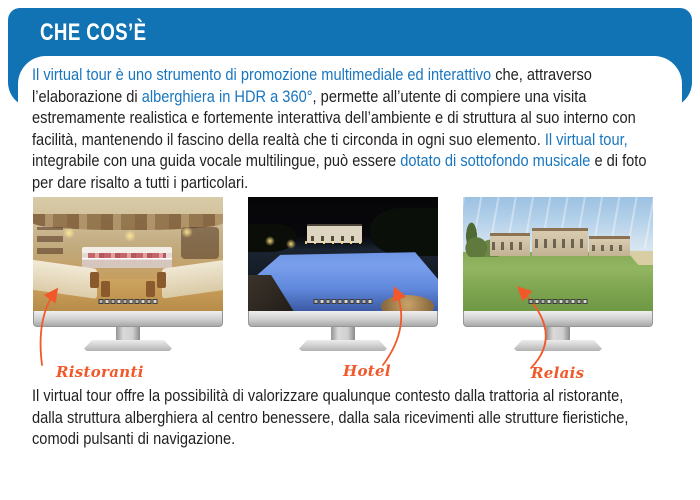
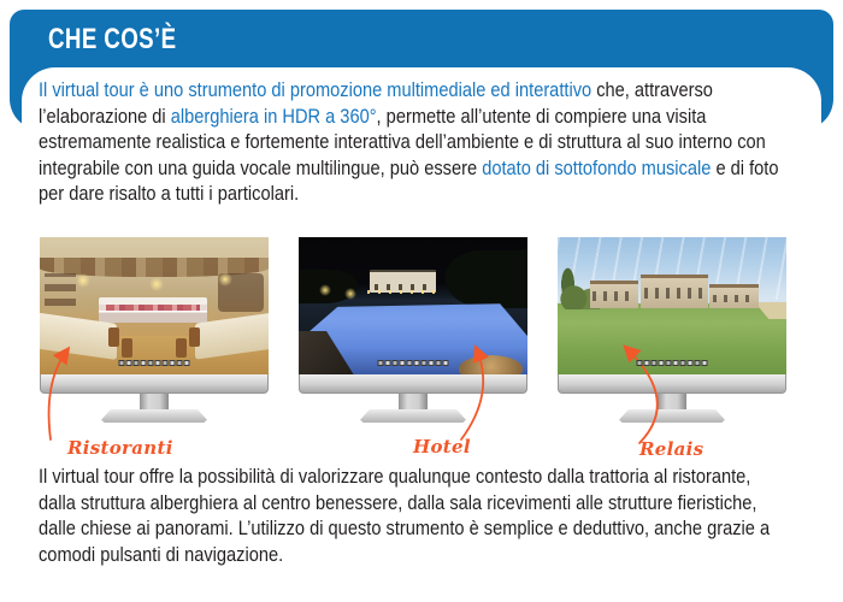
  CHE COS’È
  Il virtual tour è uno strumento di promozione multimediale ed interattivo che, attraverso
  l’elaborazione di alberghiera in HDR a 360°, permette all’utente di compiere una visita
  estremamente realistica e fortemente interattiva dell’ambiente e di struttura al suo interno con
- facilità, mantenendo il fascino della realtà che ti circonda in ogni suo elemento. Il virtual tour,
  integrabile con una guida vocale multilingue, può essere dotato di sottofondo musicale e di foto
  per dare risalto a tutti i particolari.
  Ristoranti
  Hotel
  Relais
  Il virtual tour offre la possibilità di valorizzare qualunque contesto dalla trattoria al ristorante,
  dalla struttura alberghiera al centro benessere, dalla sala ricevimenti alle strutture fieristiche,
+ dalle chiese ai panorami. L’utilizzo di questo strumento è semplice e deduttivo, anche grazie a
  comodi pulsanti di navigazione.
